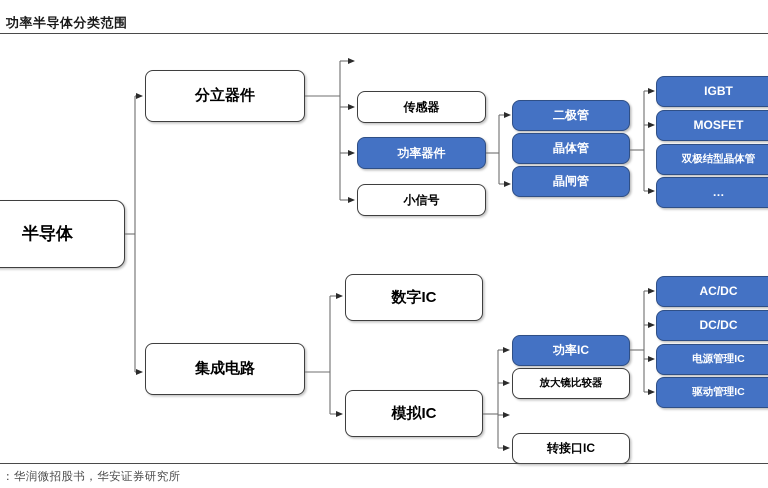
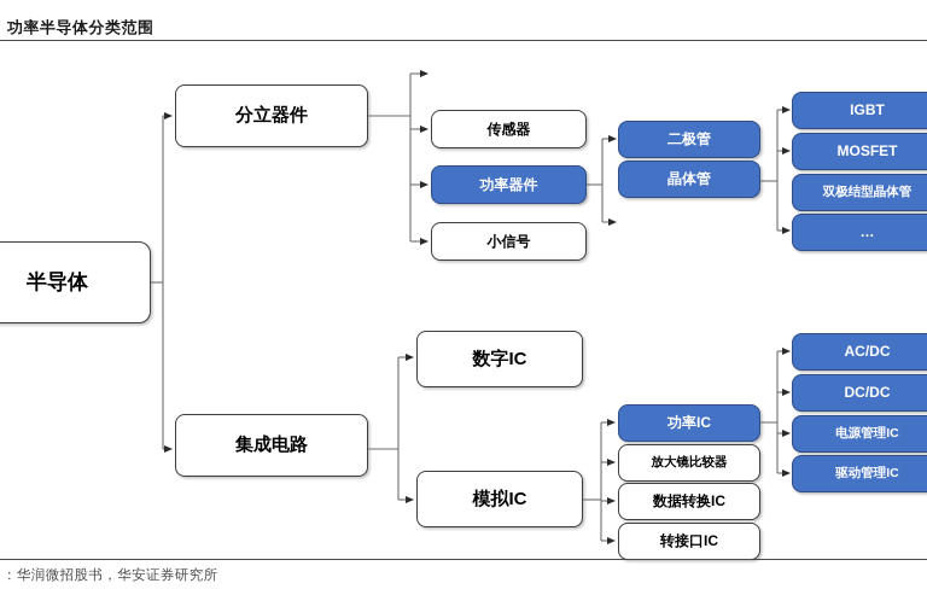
  功率半导体分类范围
  半导体
  分立器件
  集成电路
  传感器
  功率器件
  小信号
  二极管
  晶体管
- 晶闸管
  IGBT
  MOSFET
  双极结型晶体管
  …
  数字IC
  模拟IC
  功率IC
  放大镜比较器
+ 数据转换IC
  转接口IC
  AC/DC
  DC/DC
  电源管理IC
  驱动管理IC
  ：华润微招股书，华安证券研究所
